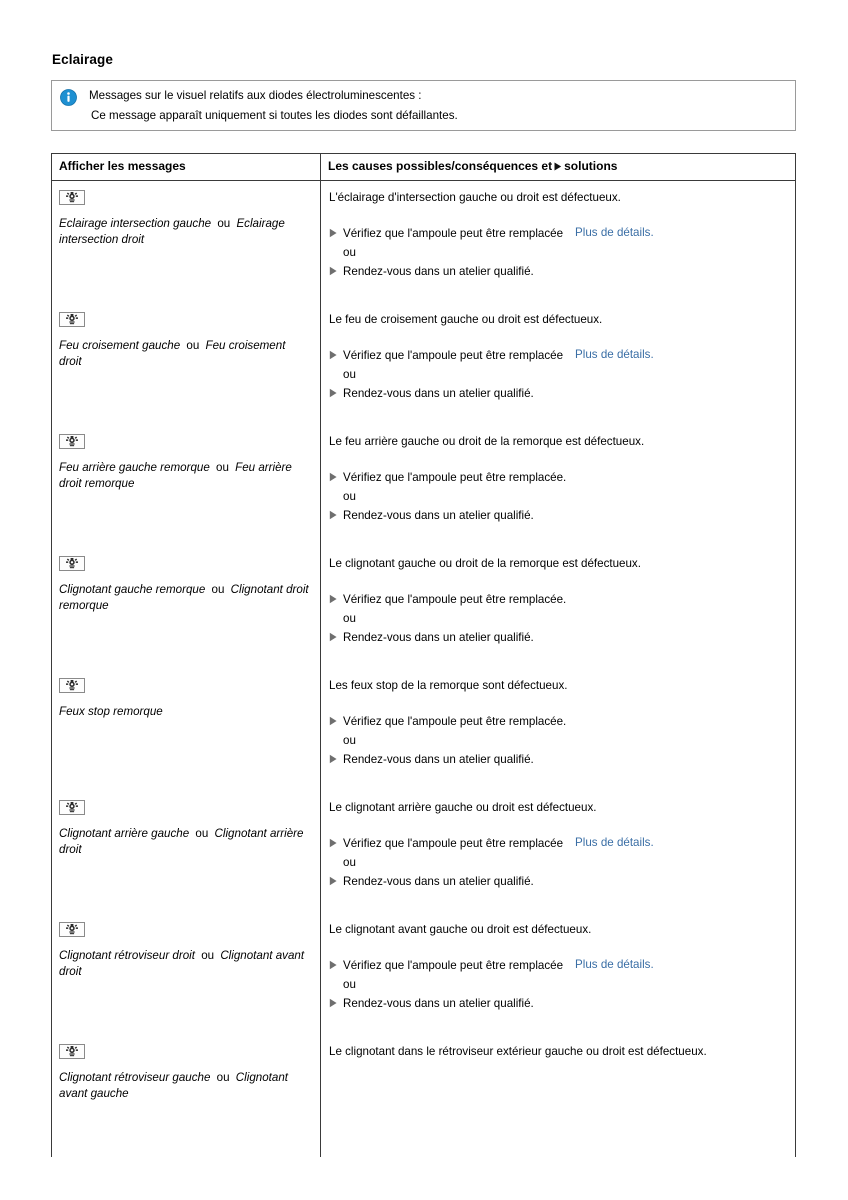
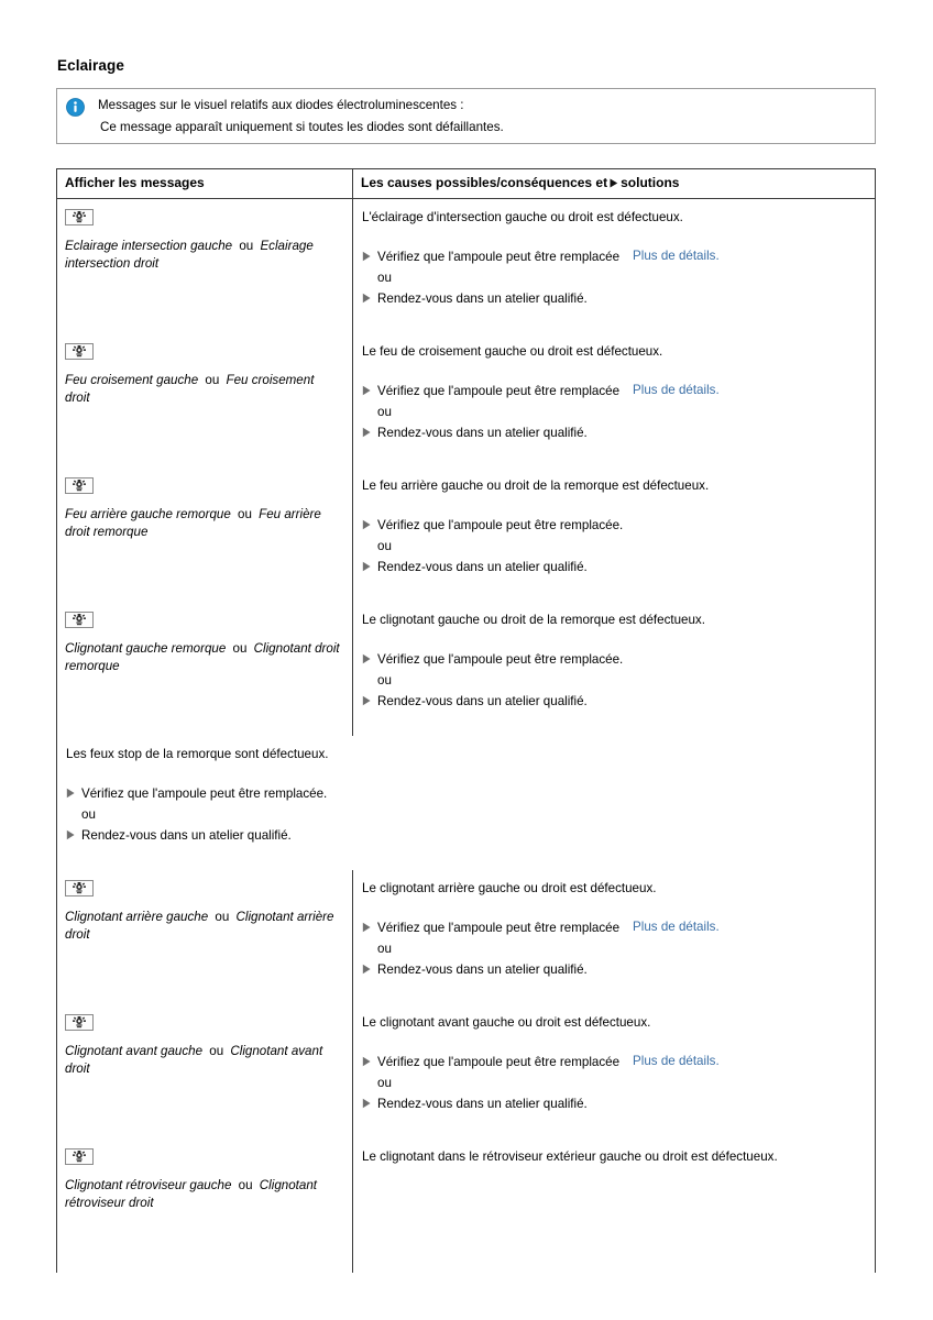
  Eclairage
  Messages sur le visuel relatifs aux diodes électroluminescentes :
  Ce message apparaît uniquement si toutes les diodes sont défaillantes.
  Afficher les messages
  Les causes possibles/conséquences et solutions
  Eclairage intersection gauche ou Eclairage intersection droit
  L'éclairage d'intersection gauche ou droit est défectueux.
  Vérifiez que l'ampoule peut être remplacée
  Plus de détails.
  ou
  Rendez-vous dans un atelier qualifié.
  Feu croisement gauche ou Feu croisement droit
  Le feu de croisement gauche ou droit est défectueux.
  Vérifiez que l'ampoule peut être remplacée
  Plus de détails.
  ou
  Rendez-vous dans un atelier qualifié.
  Feu arrière gauche remorque ou Feu arrière droit remorque
  Le feu arrière gauche ou droit de la remorque est défectueux.
  Vérifiez que l'ampoule peut être remplacée.
  ou
  Rendez-vous dans un atelier qualifié.
  Clignotant gauche remorque ou Clignotant droit remorque
  Le clignotant gauche ou droit de la remorque est défectueux.
  Vérifiez que l'ampoule peut être remplacée.
  ou
  Rendez-vous dans un atelier qualifié.
- Feux stop remorque
  Les feux stop de la remorque sont défectueux.
  Vérifiez que l'ampoule peut être remplacée.
  ou
  Rendez-vous dans un atelier qualifié.
  Clignotant arrière gauche ou Clignotant arrière droit
  Le clignotant arrière gauche ou droit est défectueux.
  Vérifiez que l'ampoule peut être remplacée
  Plus de détails.
  ou
  Rendez-vous dans un atelier qualifié.
- Clignotant rétroviseur droit ou Clignotant avant droit
+ Clignotant avant gauche ou Clignotant avant droit
  Le clignotant avant gauche ou droit est défectueux.
  Vérifiez que l'ampoule peut être remplacée
  Plus de détails.
  ou
  Rendez-vous dans un atelier qualifié.
- Clignotant rétroviseur gauche ou Clignotant avant gauche
+ Clignotant rétroviseur gauche ou Clignotant rétroviseur droit
  Le clignotant dans le rétroviseur extérieur gauche ou droit est défectueux.
